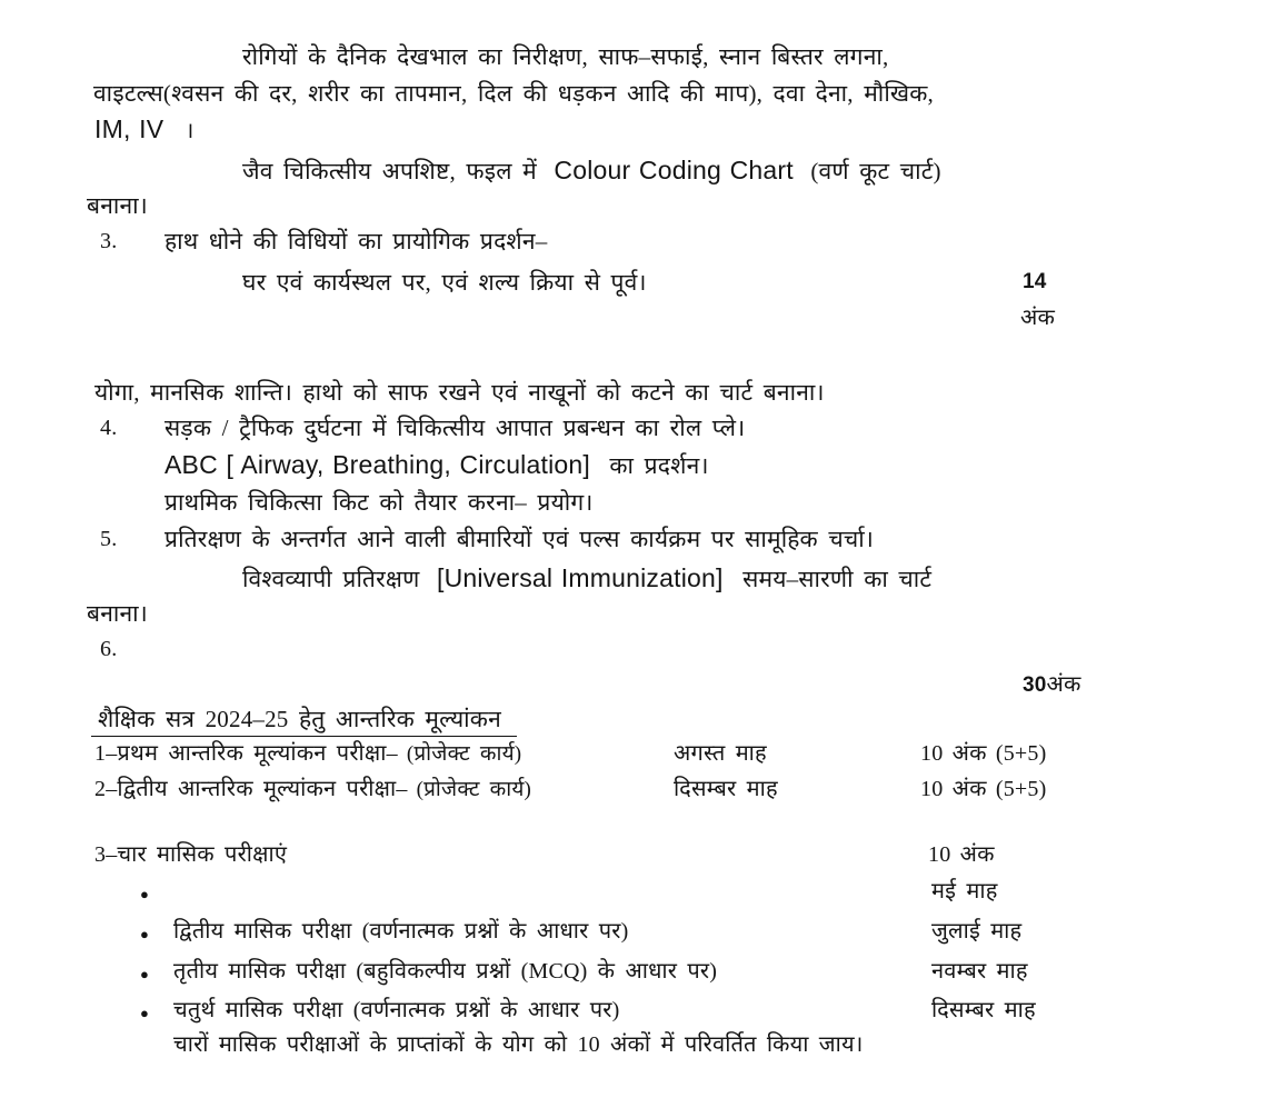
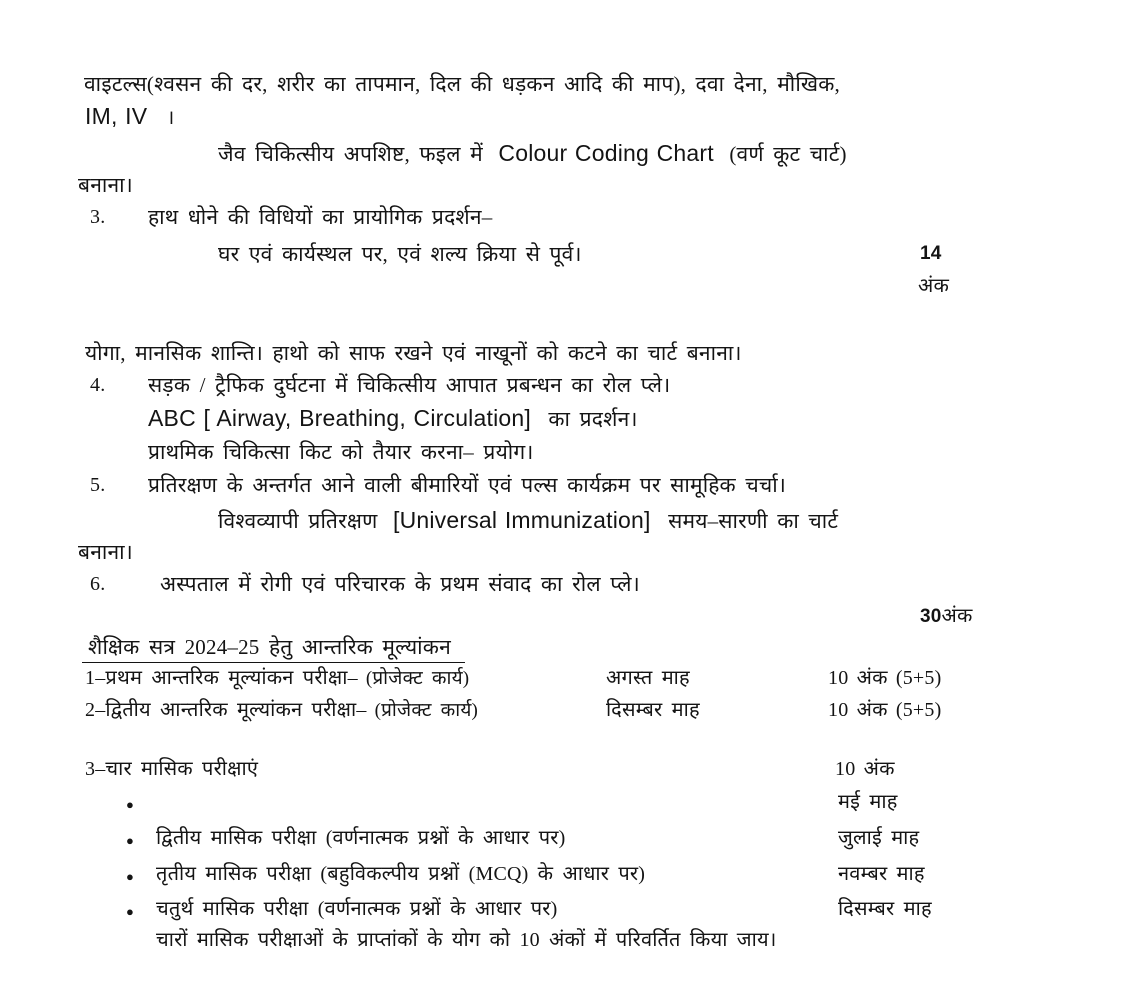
- रोगियों के दैनिक देखभाल का निरीक्षण, साफ–सफाई, स्नान बिस्तर लगना,
  वाइटल्स(श्वसन की दर, शरीर का तापमान, दिल की धड़कन आदि की माप), दवा देना, मौखिक,
  IM, IV ।
  जैव चिकित्सीय अपशिष्ट, फइल में Colour Coding Chart (वर्ण कूट चार्ट)
  बनाना।
  3.
  हाथ धोने की विधियों का प्रायोगिक प्रदर्शन–
  घर एवं कार्यस्थल पर, एवं शल्य क्रिया से पूर्व।
  14
  अंक
  योगा, मानसिक शान्ति। हाथो को साफ रखने एवं नाखूनों को कटने का चार्ट बनाना।
  4.
  सड़क / ट्रैफिक दुर्घटना में चिकित्सीय आपात प्रबन्धन का रोल प्ले।
  ABC [ Airway, Breathing, Circulation] का प्रदर्शन।
  प्राथमिक चिकित्सा किट को तैयार करना– प्रयोग।
  5.
  प्रतिरक्षण के अन्तर्गत आने वाली बीमारियों एवं पल्स कार्यक्रम पर सामूहिक चर्चा।
  विश्वव्यापी प्रतिरक्षण [Universal Immunization] समय–सारणी का चार्ट
  बनाना।
  6.
+ अस्पताल में रोगी एवं परिचारक के प्रथम संवाद का रोल प्ले।
  30अंक
  शैक्षिक सत्र 2024–25 हेतु आन्तरिक मूल्यांकन
  1–प्रथम आन्तरिक मूल्यांकन परीक्षा– (प्रोजेक्ट कार्य)
  अगस्त माह
  10 अंक (5+5)
  2–द्वितीय आन्तरिक मूल्यांकन परीक्षा– (प्रोजेक्ट कार्य)
  दिसम्बर माह
  10 अंक (5+5)
  3–चार मासिक परीक्षाएं
  10 अंक
  ●
  मई माह
  ●
  द्वितीय मासिक परीक्षा (वर्णनात्मक प्रश्नों के आधार पर)
  जुलाई माह
  ●
  तृतीय मासिक परीक्षा (बहुविकल्पीय प्रश्नों (MCQ) के आधार पर)
  नवम्बर माह
  ●
  चतुर्थ मासिक परीक्षा (वर्णनात्मक प्रश्नों के आधार पर)
  दिसम्बर माह
  चारों मासिक परीक्षाओं के प्राप्तांकों के योग को 10 अंकों में परिवर्तित किया जाय।
